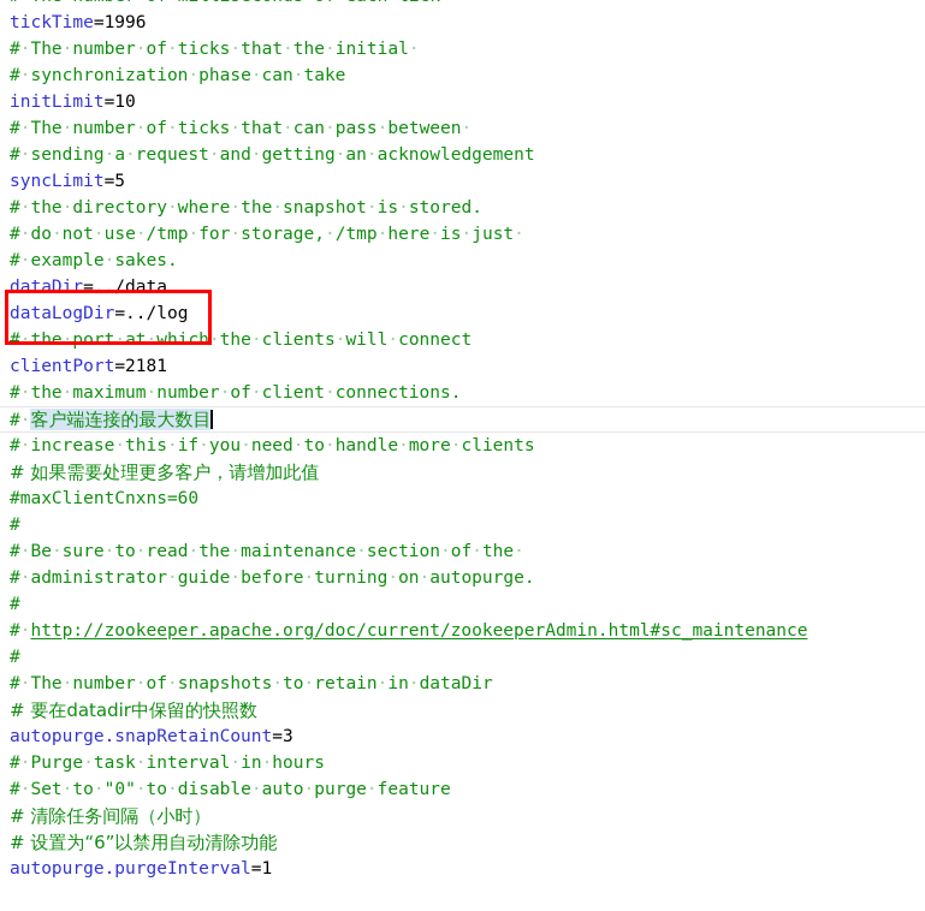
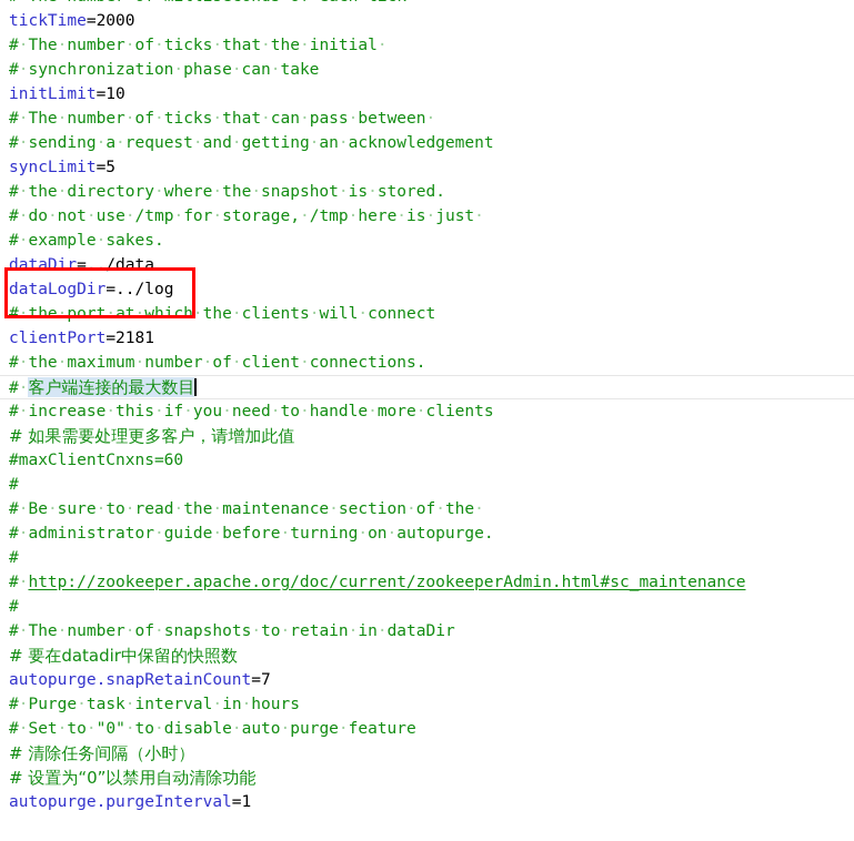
- tickTime=1996
+ tickTime=2000
  #·The·number·of·ticks·that·the·initial·
  #·synchronization·phase·can·take
  initLimit=10
  #·The·number·of·ticks·that·can·pass·between·
  #·sending·a·request·and·getting·an·acknowledgement
  syncLimit=5
  #·the·directory·where·the·snapshot·is·stored.
  #·do·not·use·/tmp·for·storage,·/tmp·here·is·just·
  #·example·sakes.
  dataDir=../data
  dataLogDir=../log
  #·the·port·at·which·the·clients·will·connect
  clientPort=2181
  #·the·maximum·number·of·client·connections.
  #·客户端连接的最大数目
  #·increase·this·if·you·need·to·handle·more·clients
  # 如果需要处理更多客户，请增加此值
  #maxClientCnxns=60
  #
  #·Be·sure·to·read·the·maintenance·section·of·the·
  #·administrator·guide·before·turning·on·autopurge.
  #
  #·http://zookeeper.apache.org/doc/current/zookeeperAdmin.html#sc_maintenance
  #
  #·The·number·of·snapshots·to·retain·in·dataDir
  # 要在datadir中保留的快照数
- autopurge.snapRetainCount=3
+ autopurge.snapRetainCount=7
  #·Purge·task·interval·in·hours
  #·Set·to·"0"·to·disable·auto·purge·feature
  # 清除任务间隔（小时）
- # 设置为“6”以禁用自动清除功能
+ # 设置为“0”以禁用自动清除功能
  autopurge.purgeInterval=1
